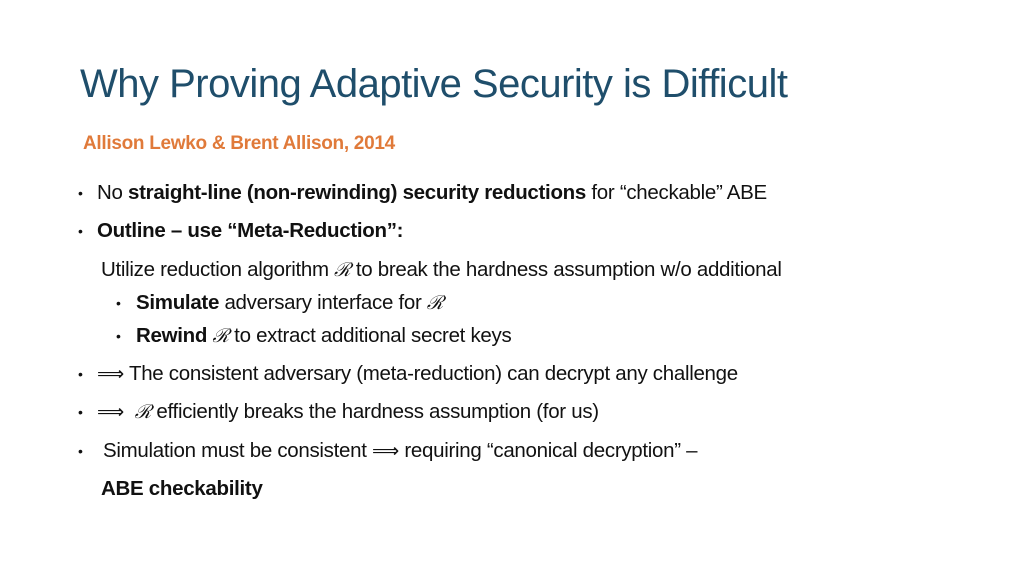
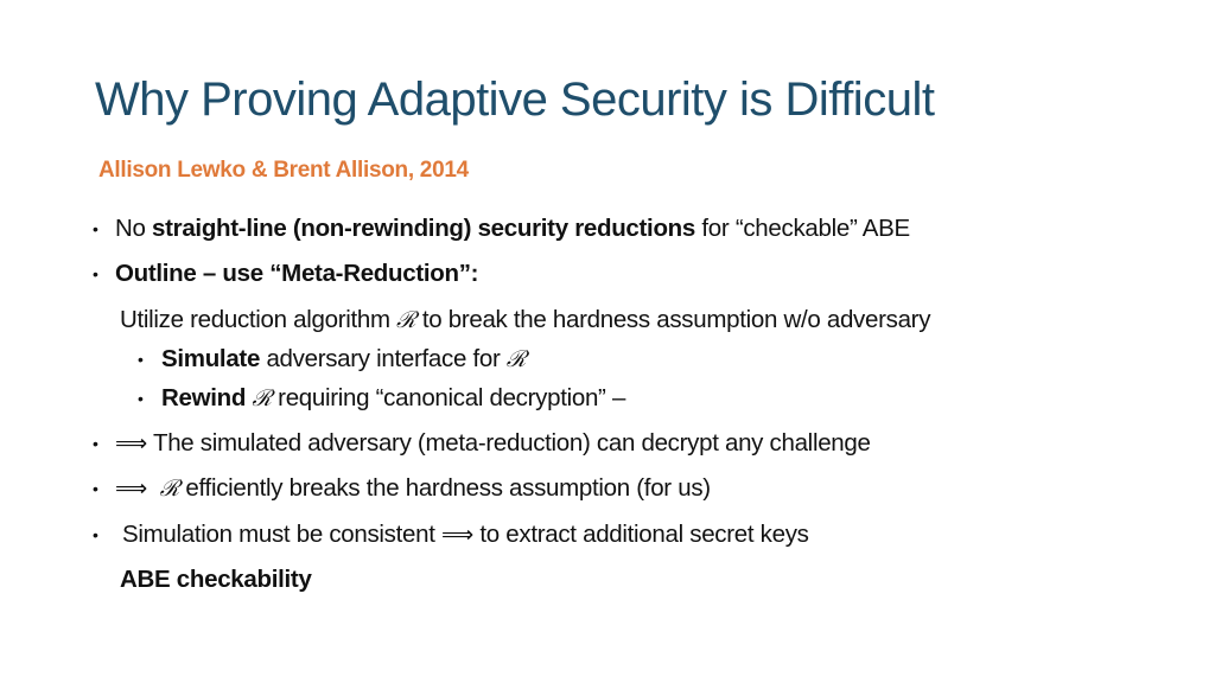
  Why Proving Adaptive Security is Difficult
  Allison Lewko & Brent Allison, 2014
  •
  No straight-line (non-rewinding) security reductions for “checkable” ABE
  •
  Outline – use “Meta-Reduction”:
- Utilize reduction algorithm ℛ to break the hardness assumption w/o additional
+ Utilize reduction algorithm ℛ to break the hardness assumption w/o adversary
  •
  Simulate adversary interface for ℛ
  •
- Rewind ℛ to extract additional secret keys
+ Rewind ℛ requiring “canonical decryption” –
  •
- ⟹ The consistent adversary (meta-reduction) can decrypt any challenge
+ ⟹ The simulated adversary (meta-reduction) can decrypt any challenge
  •
  ⟹ ℛ efficiently breaks the hardness assumption (for us)
  •
- Simulation must be consistent ⟹ requiring “canonical decryption” –
+ Simulation must be consistent ⟹ to extract additional secret keys
  ABE checkability
